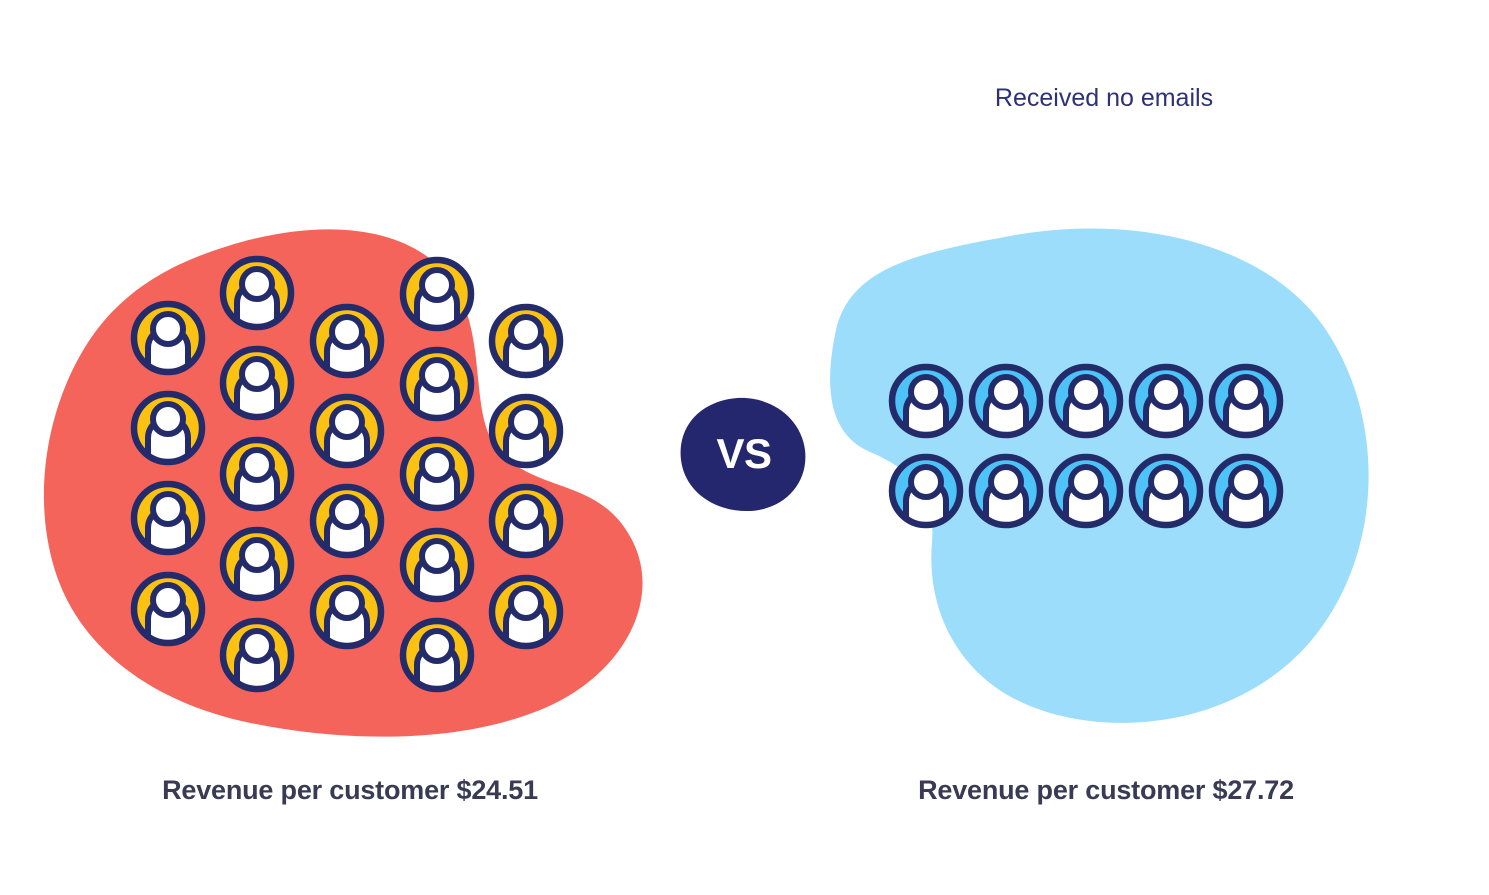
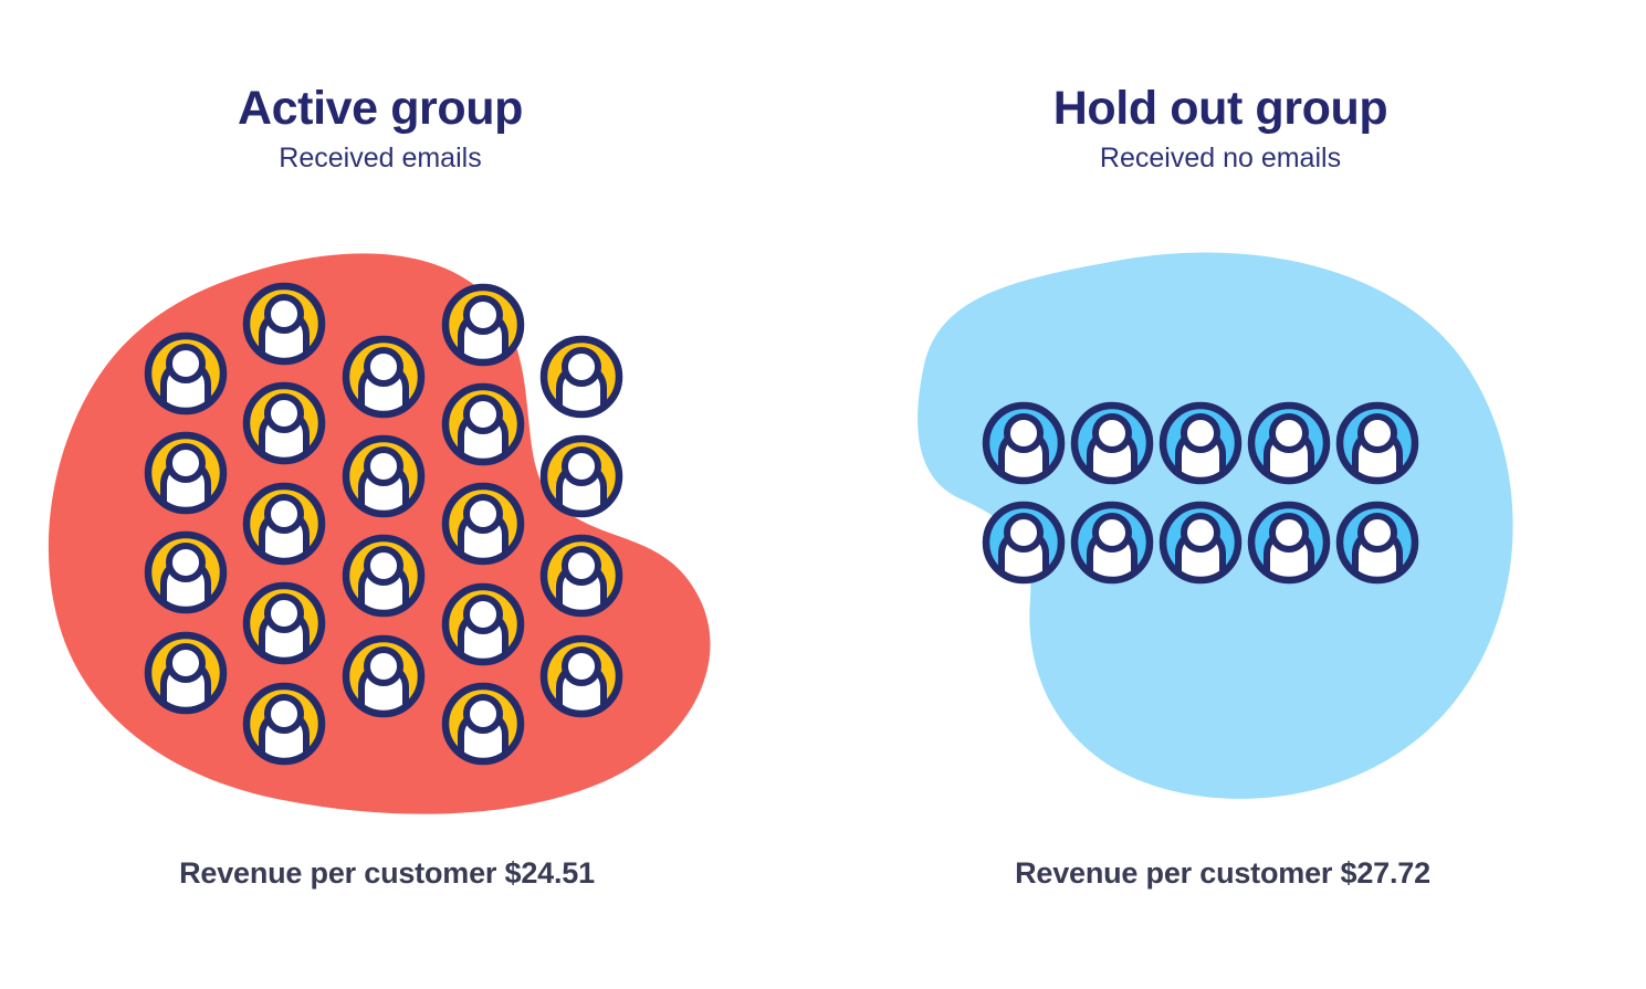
+ Active group
+ Received emails
+ Hold out group
  Received no emails
- VS
  Revenue per customer $24.51
  Revenue per customer $27.72
